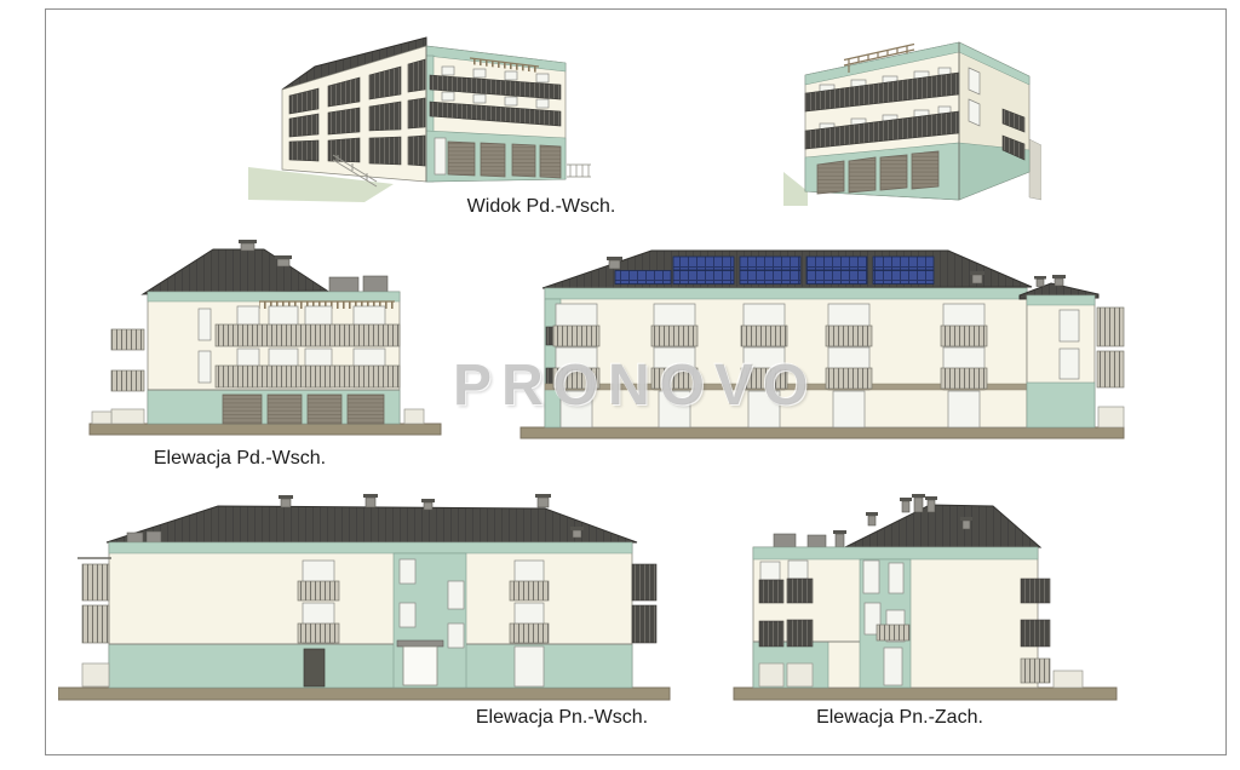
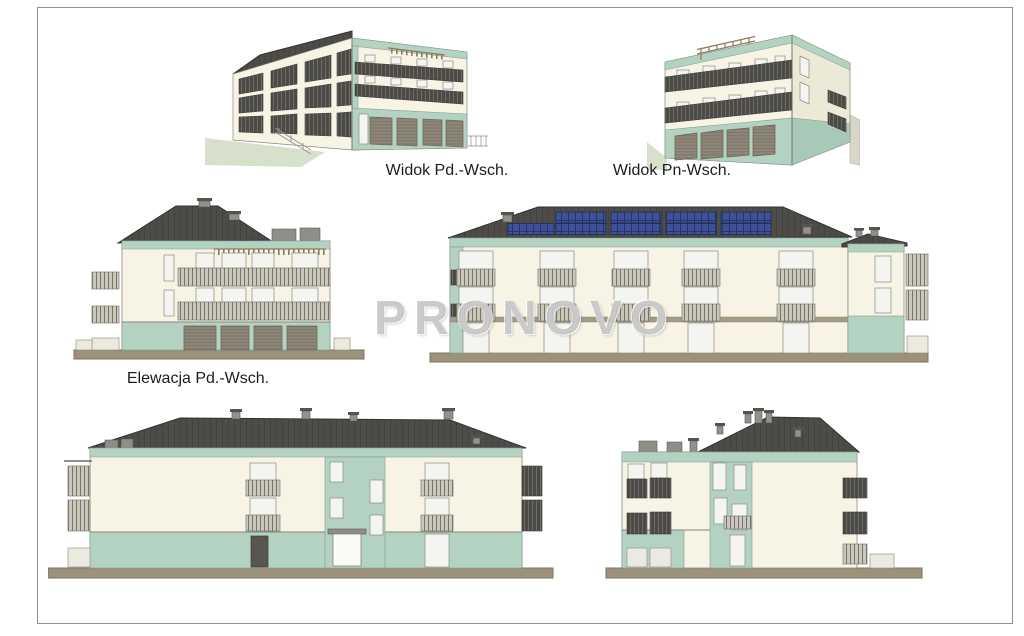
  Widok Pd.-Wsch.
+ Widok Pn-Wsch.
  Elewacja Pd.-Wsch.
- Elewacja Pn.-Wsch.
- Elewacja Pn.-Zach.
  PRONOVO
